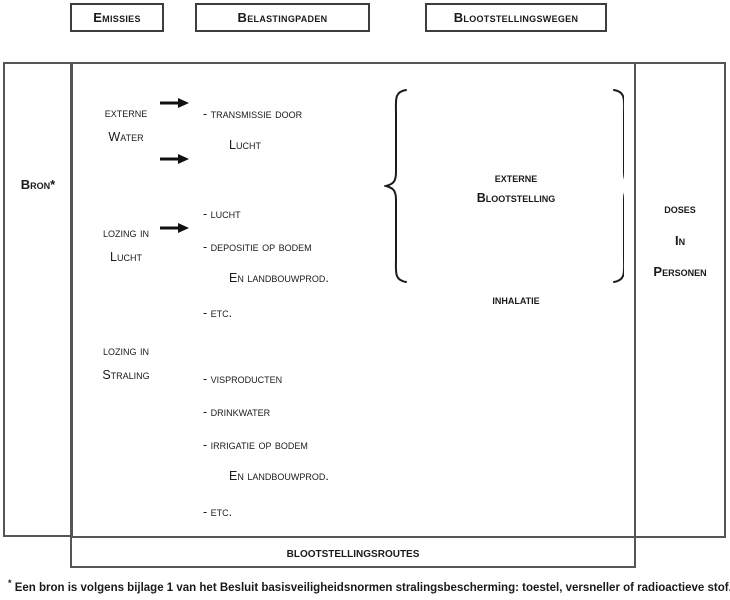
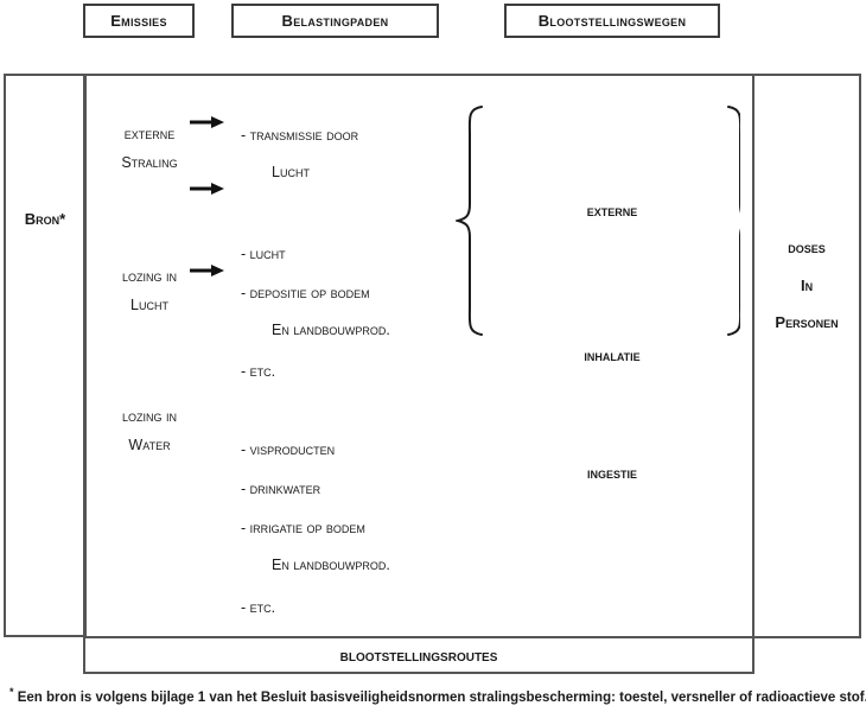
  emissies
  belastingpaden
  blootstellingswegen
  bron*
  doses
  in
  personen
  externe
- water
+ straling
  lozing in
  lucht
  lozing in
- straling
+ water
  - transmissie door
  lucht
  - lucht
  - depositie op bodem
  en landbouwprod.
  - etc.
  - visproducten
  - drinkwater
  - irrigatie op bodem
  en landbouwprod.
  - etc.
  externe
- blootstelling
  inhalatie
+ ingestie
  blootstellingsroutes
  * Een bron is volgens bijlage 1 van het Besluit basisveiligheidsnormen stralingsbescherming: toestel, versneller of radioactieve stof
